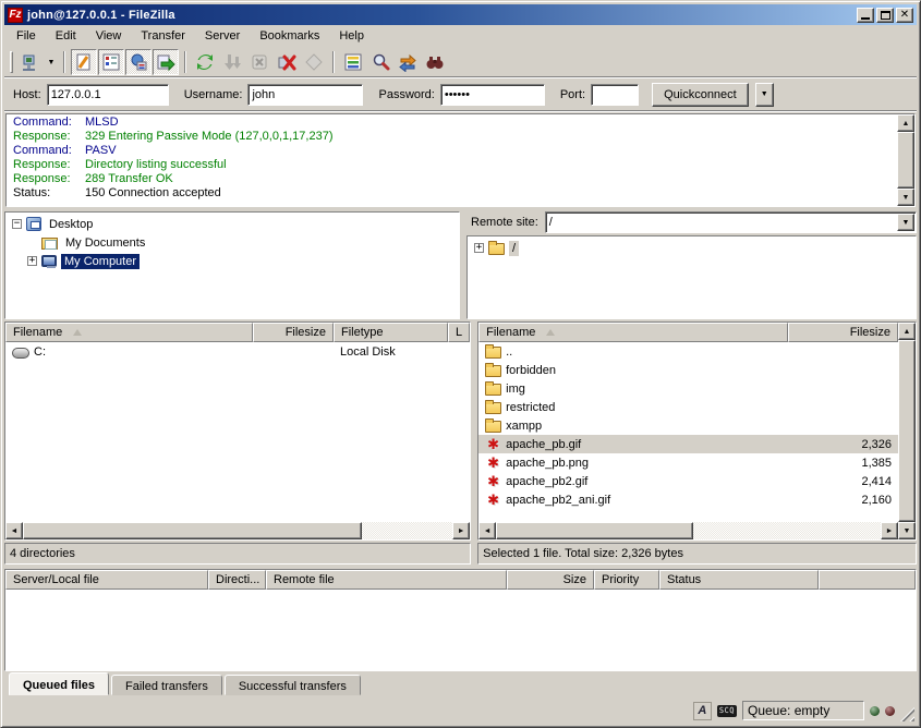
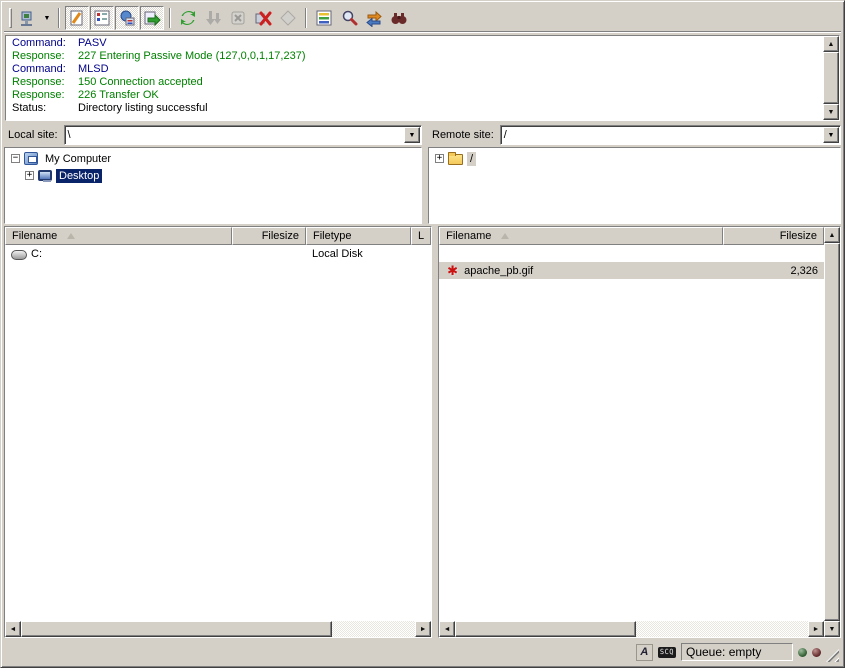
- Fz
- john@127.0.0.1 - FileZilla
- ✕
- File
- Edit
- View
- Transfer
- Server
- Bookmarks
- Help
- Host:
- 127.0.0.1
- Username:
- john
- Password:
- ••••••
- Port:
- Quickconnect
  Command:
- MLSD
+ PASV
  Response:
- 329 Entering Passive Mode (127,0,0,1,17,237)
+ 227 Entering Passive Mode (127,0,0,1,17,237)
  Command:
- PASV
+ MLSD
  Response:
- Directory listing successful
+ 150 Connection accepted
  Response:
- 289 Transfer OK
+ 226 Transfer OK
  Status:
- 150 Connection accepted
+ Directory listing successful
+ Local site:
+ \
  −
- Desktop
+ My Computer
- My Documents
  +
- My Computer
+ Desktop
  Remote site:
  /
  +
  /
  Filename
  Filesize
  Filetype
  L
  C:
  Local Disk
- 4 directories
  Filename
  Filesize
- ..
- forbidden
- img
- restricted
- xampp
  apache_pb.gif
  2,326
- apache_pb.png
- 1,385
- apache_pb2.gif
- 2,414
- apache_pb2_ani.gif
- 2,160
- Selected 1 file. Total size: 2,326 bytes
- Server/Local file
- Directi...
- Remote file
- Size
- Priority
- Status
- Queued files
- Failed transfers
- Successful transfers
  A
  SCQ
  Queue: empty
